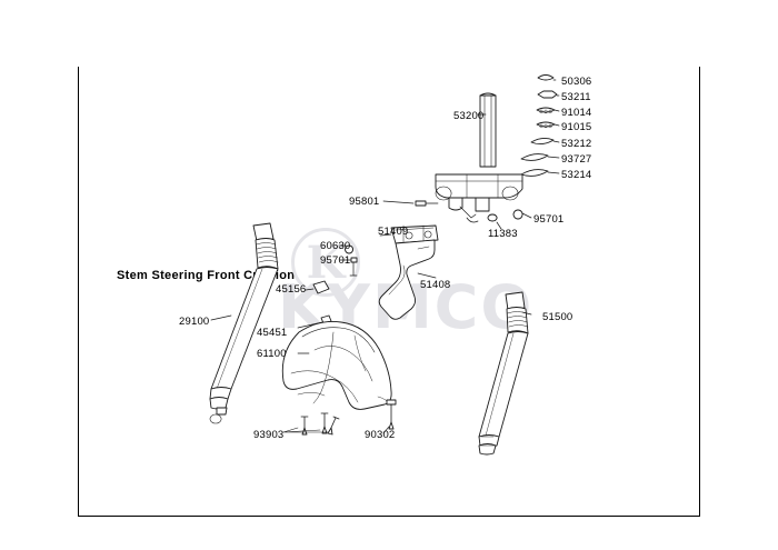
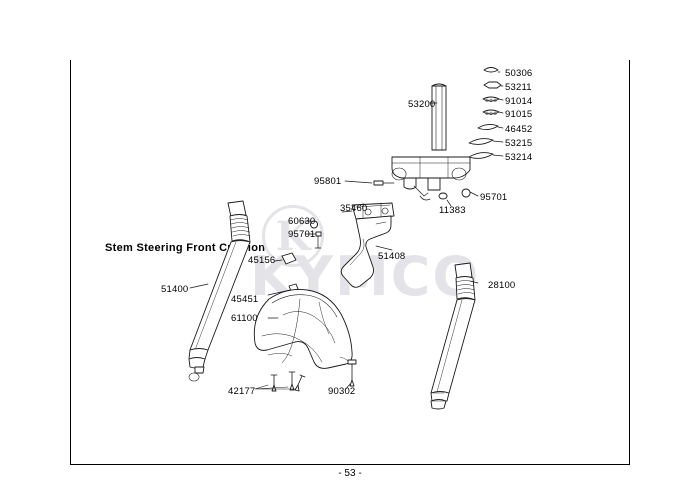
  Stem Steering Front Cion
  50306
  53211
  91014
  91015
- 53212
+ 46452
- 93727
+ 53215
  53214
  53200
  95801
  95701
  11383
- 51409
+ 35460
  60630
  95701
  51408
  45156
- 29100
+ 51400
  45451
  61100
- 51500
+ 28100
- 93903
+ 42177
  90302
+ - 53 -
